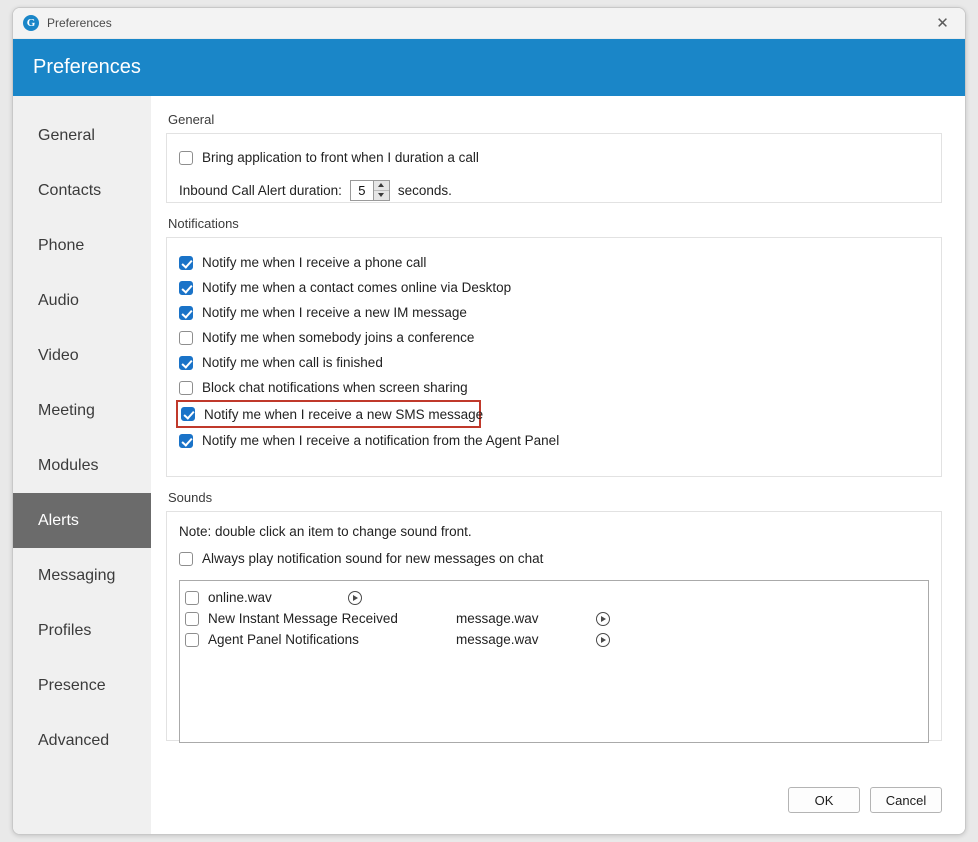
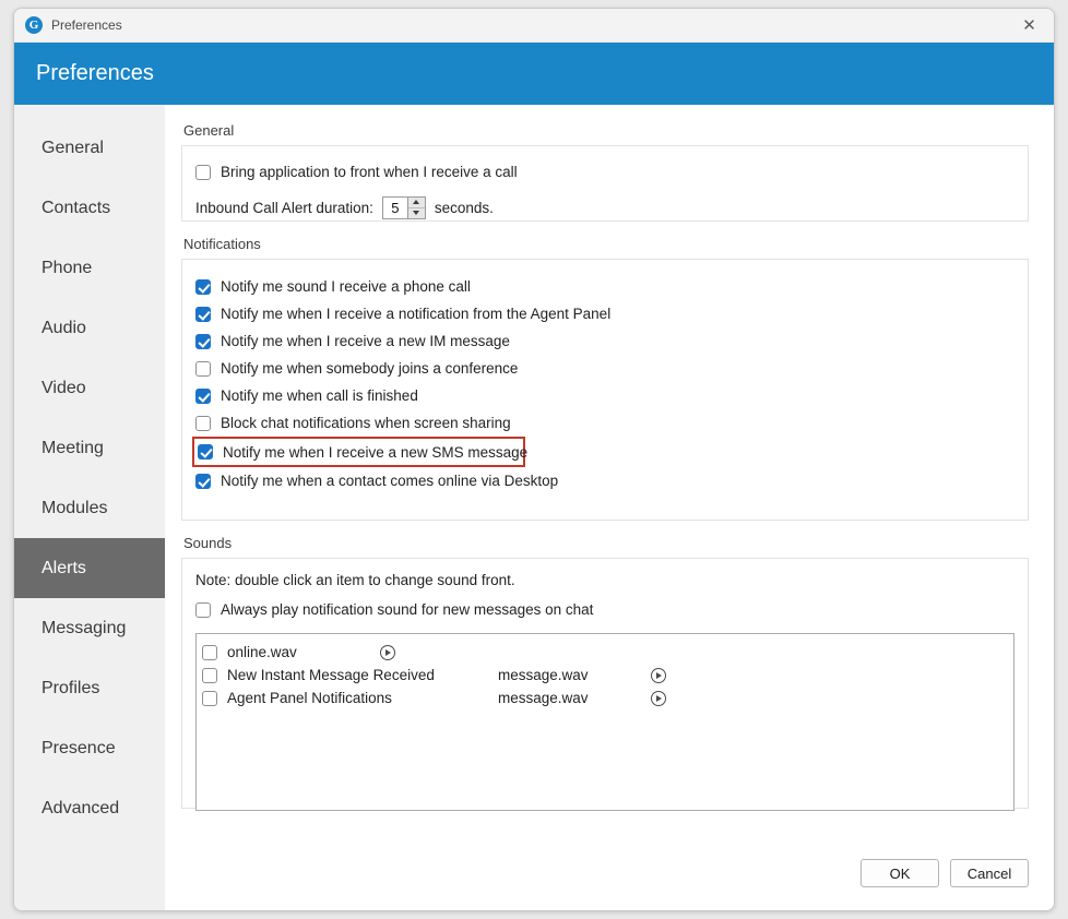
  G
  Preferences
  ✕
  Preferences
  General
  Contacts
  Phone
  Audio
  Video
  Meeting
  Modules
  Alerts
  Messaging
  Profiles
  Presence
  Advanced
  General
- Bring application to front when I duration a call
+ Bring application to front when I receive a call
  Inbound Call Alert duration:
  5
  seconds.
  Notifications
- Notify me when I receive a phone call
+ Notify me sound I receive a phone call
- Notify me when a contact comes online via Desktop
+ Notify me when I receive a notification from the Agent Panel
  Notify me when I receive a new IM message
  Notify me when somebody joins a conference
  Notify me when call is finished
  Block chat notifications when screen sharing
  Notify me when I receive a new SMS message
- Notify me when I receive a notification from the Agent Panel
+ Notify me when a contact comes online via Desktop
  Sounds
  Note: double click an item to change sound front.
  Always play notification sound for new messages on chat
  online.wav
  New Instant Message Received
  message.wav
  Agent Panel Notifications
  message.wav
  OK
  Cancel
